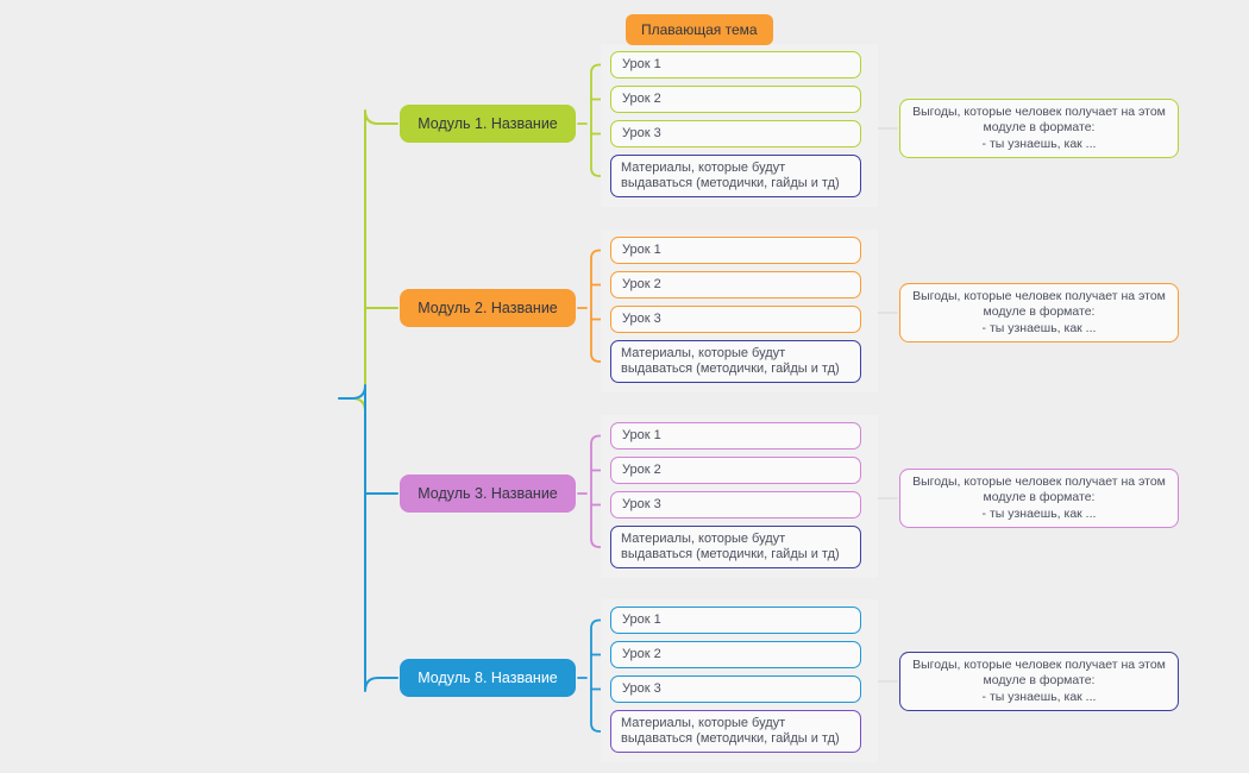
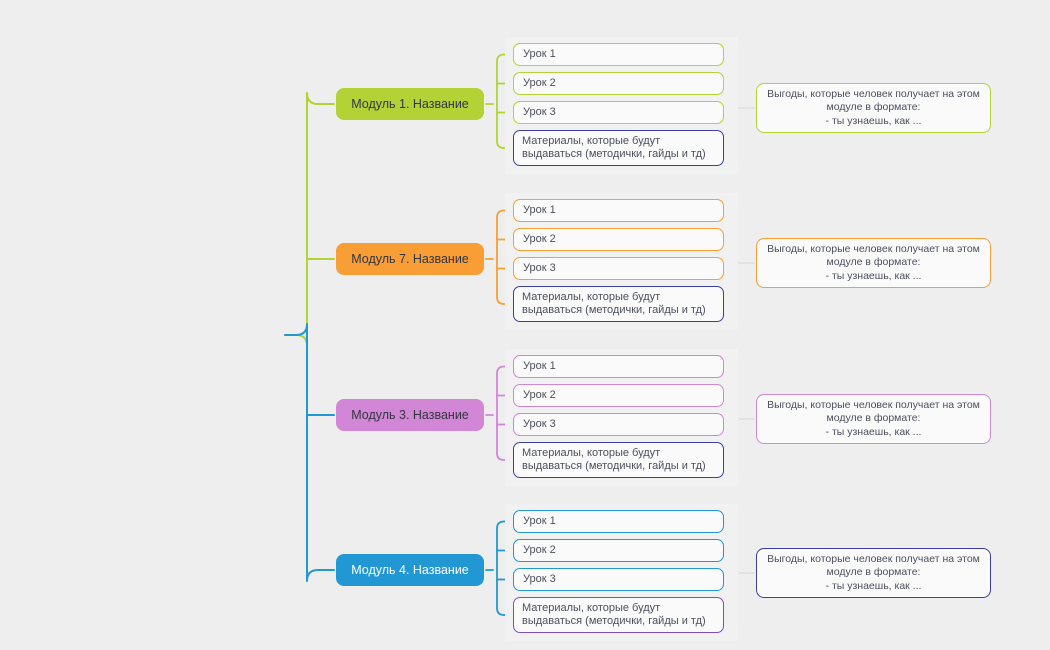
- Плавающая тема
  Модуль 1. Название
  Урок 1
  Урок 2
  Урок 3
  Материалы, которые будут выдаваться (методички, гайды и тд)
  Выгоды, которые человек получает на этом модуле в формате:
  - ты узнаешь, как ...
- Модуль 2. Название
+ Модуль 7. Название
  Урок 1
  Урок 2
  Урок 3
  Материалы, которые будут выдаваться (методички, гайды и тд)
  Выгоды, которые человек получает на этом модуле в формате:
  - ты узнаешь, как ...
  Модуль 3. Название
  Урок 1
  Урок 2
  Урок 3
  Материалы, которые будут выдаваться (методички, гайды и тд)
  Выгоды, которые человек получает на этом модуле в формате:
  - ты узнаешь, как ...
- Модуль 8. Название
+ Модуль 4. Название
  Урок 1
  Урок 2
  Урок 3
  Материалы, которые будут выдаваться (методички, гайды и тд)
  Выгоды, которые человек получает на этом модуле в формате:
  - ты узнаешь, как ...
